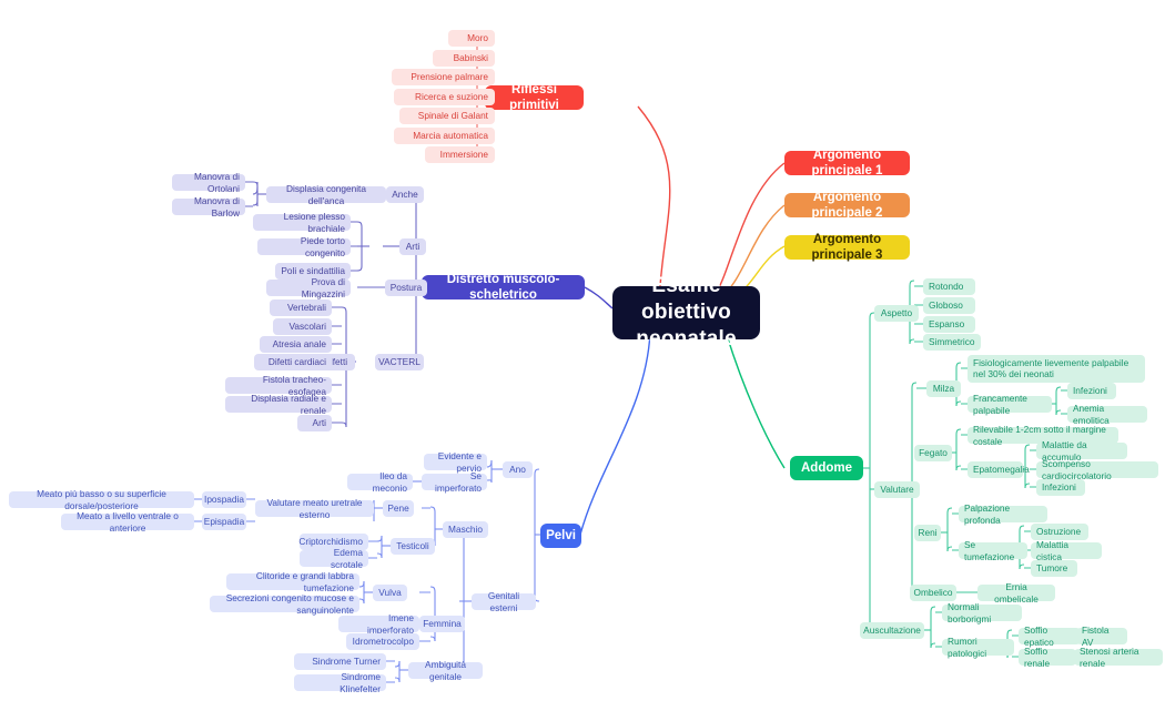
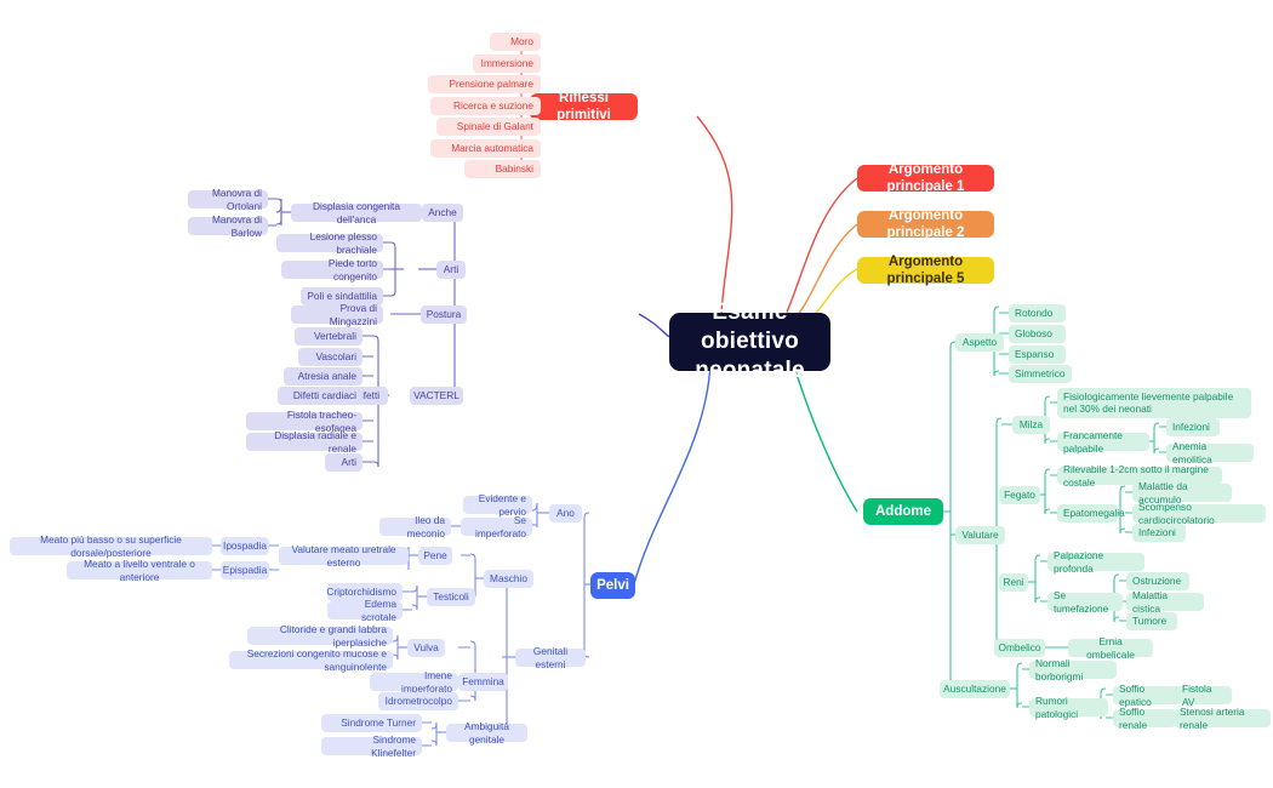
  Esame obiettivo neonatale
  Riflessi primitivi
  Moro
- Babinski
+ Immersione
  Prensione palmare
  Ricerca e suzione
  Spinale di Galant
  Marcia automatica
- Immersione
+ Babinski
  Argomento principale 1
  Argomento principale 2
- Argomento principale 3
+ Argomento principale 5
- Distretto muscolo-scheletrico
  Anche
  Displasia congenita dell'anca
  Manovra di Ortolani
  Manovra di Barlow
  Arti
  Lesione plesso brachiale
  Piede torto congenito
  Poli e sindattilia
  Postura
  Prova di Mingazzini
  VACTERL
  fetti
  Vertebrali
  Vascolari
  Atresia anale
  Difetti cardiaci
  Fistola tracheo-esofagea
  Displasia radiale e renale
  Arti
  Pelvi
  Ano
  Evidente e pervio
  Se imperforato
  Ileo da meconio
  Genitali esterni
  Maschio
  Pene
  Valutare meato uretrale esterno
  Ipospadia
  Meato più basso o su superficie dorsale/posteriore
  Epispadia
  Meato a livello ventrale o anteriore
  Testicoli
  Criptorchidismo
  Edema scrotale
  Femmina
  Vulva
- Clitoride e grandi labbra tumefazione
+ Clitoride e grandi labbra iperplasiche
  Secrezioni congenito mucose e sanguinolente
  Imene imperforato
  Idrometrocolpo
  Ambiguità genitale
  Sindrome Turner
  Sindrome Klinefelter
  Addome
  Aspetto
  Rotondo
  Globoso
  Espanso
  Simmetrico
  Valutare
  Milza
  Fisiologicamente lievemente palpabile nel 30% dei neonati
  Francamente palpabile
  Infezioni
  Anemia emolitica
  Fegato
  Rilevabile 1-2cm sotto il margine costale
  Epatomegalia
  Malattie da accumulo
  Scompenso cardiocircolatorio
  Infezioni
  Reni
  Palpazione profonda
  Se tumefazione
  Ostruzione
  Malattia cistica
  Tumore
  Ombelico
  Ernia ombelicale
  Auscultazione
  Normali borborigmi
  Rumori patologici
  Soffio epatico
  Fistola AV
  Soffio renale
  Stenosi arteria renale
